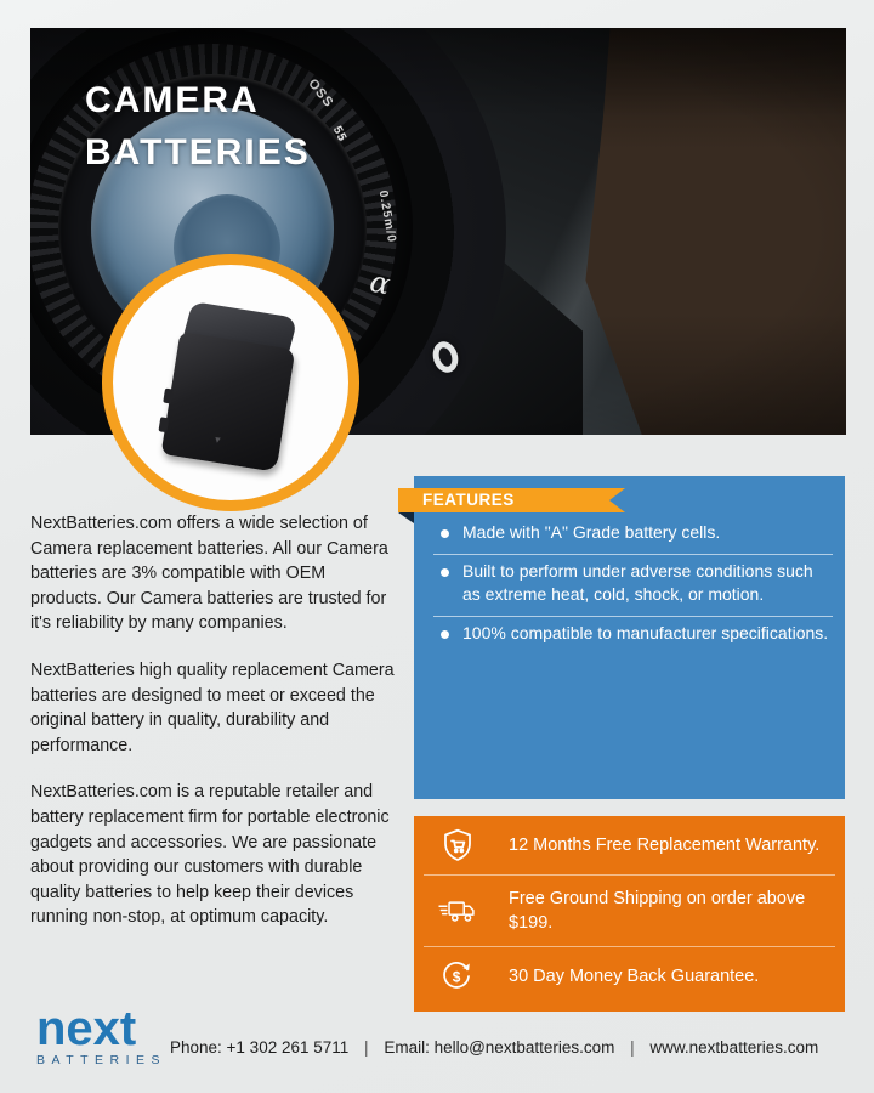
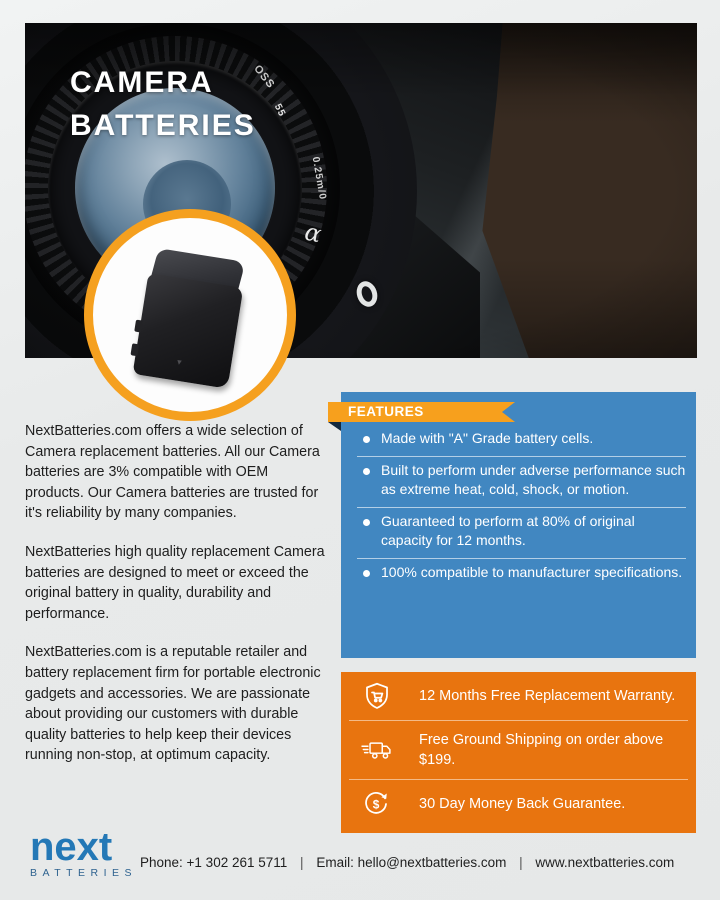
  CAMERA
  BATTERIES
  NextBatteries.com offers a wide selection of Camera replacement batteries. All our Camera batteries are 3% compatible with OEM products. Our Camera batteries are trusted for it's reliability by many companies.
  NextBatteries high quality replacement Camera batteries are designed to meet or exceed the original battery in quality, durability and performance.
  NextBatteries.com is a reputable retailer and battery replacement firm for portable electronic gadgets and accessories. We are passionate about providing our customers with durable quality batteries to help keep their devices running non-stop, at optimum capacity.
  FEATURES
  Made with "A" Grade battery cells.
- Built to perform under adverse conditions such as extreme heat, cold, shock, or motion.
+ Built to perform under adverse performance such as extreme heat, cold, shock, or motion.
+ Guaranteed to perform at 80% of original capacity for 12 months.
  100% compatible to manufacturer specifications.
  12 Months Free Replacement Warranty.
  Free Ground Shipping on order above $199.
  $
  30 Day Money Back Guarantee.
  next
  BATTERIES
  Phone: +1 302 261 5711 | Email: hello@nextbatteries.com | www.nextbatteries.com
